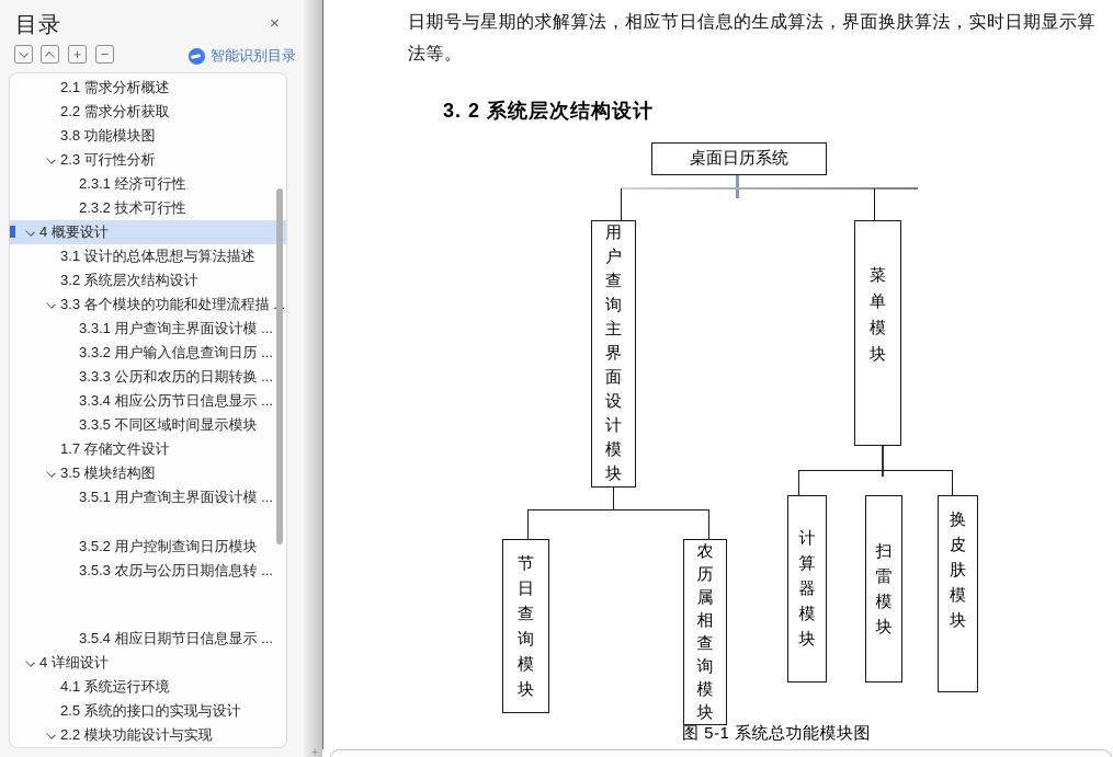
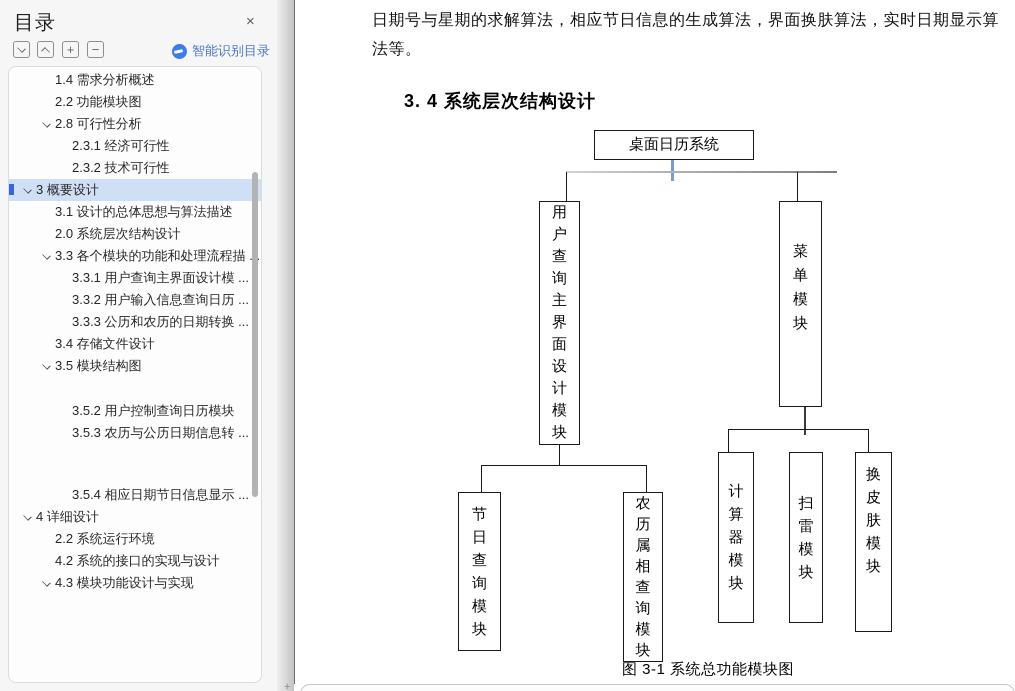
  目录
  ×
  +
  −
  智能识别目录
- 2.1 需求分析概述
+ 1.4 需求分析概述
- 2.2 需求分析获取
- 3.8 功能模块图
+ 2.2 功能模块图
- 2.3 可行性分析
+ 2.8 可行性分析
  2.3.1 经济可行性
  2.3.2 技术可行性
- 4 概要设计
+ 3 概要设计
  3.1 设计的总体思想与算法描述
- 3.2 系统层次结构设计
+ 2.0 系统层次结构设计
  3.3 各个模块的功能和处理流程描.
  3.3.1 用户查询主界面设计模 ...
  3.3.2 用户输入信息查询日历 ...
  3.3.3 公历和农历的日期转换 ...
- 3.3.4 相应公历节日信息显示 ...
- 3.3.5 不同区域时间显示模块
- 1.7 存储文件设计
+ 3.4 存储文件设计
  3.5 模块结构图
- 3.5.1 用户查询主界面设计模 ...
  3.5.2 用户控制查询日历模块
  3.5.3 农历与公历日期信息转 ...
  3.5.4 相应日期节日信息显示 ...
  4 详细设计
- 4.1 系统运行环境
+ 2.2 系统运行环境
- 2.5 系统的接口的实现与设计
+ 4.2 系统的接口的实现与设计
- 2.2 模块功能设计与实现
+ 4.3 模块功能设计与实现
  日期号与星期的求解算法，相应节日信息的生成算法，界面换肤算法，实时日期显示算
  法等。
- 3. 2 系统层次结构设计
+ 3. 4 系统层次结构设计
  桌面日历系统
  用户查询主界面设计模块
  菜单模块
  节日查询模块
  农历属相查询模块
  计算器模块
  扫雷模块
  换皮肤模块
- 图 5-1 系统总功能模块图
+ 图 3-1 系统总功能模块图
  +
